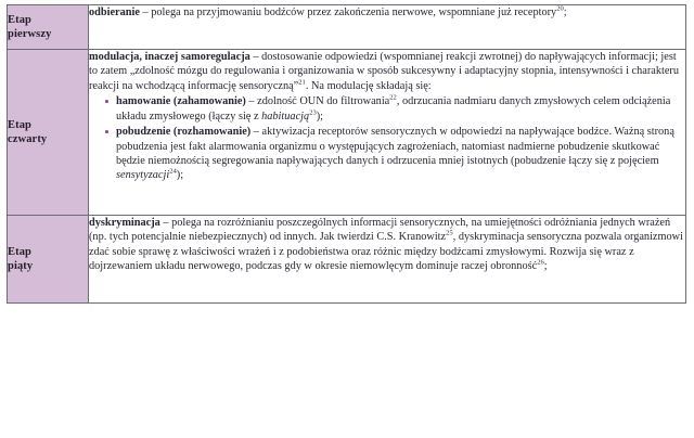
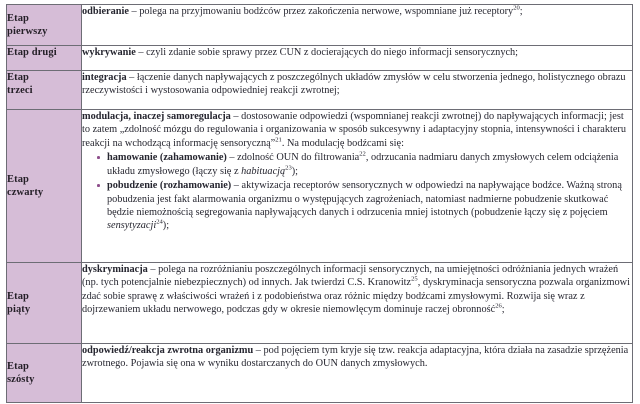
  Etap pierwszy	odbieranie – polega na przyjmowaniu bodźców przez zakończenia nerwowe, wspomniane już receptory ;
+ Etap drugi	wykrywanie – czyli zdanie sobie sprawy przez CUN z docierających do niego informacji sensorycznych;
+ Etap trzeci	integracja – łączenie danych napływających z poszczególnych układów zmysłów w celu stworzenia jednego, holistycznego obrazu rzeczywistości i wystosowania odpowiedniej reakcji zwrotnej;
- Etap czwarty	modulacja, inaczej samoregulacja – dostosowanie odpowiedzi (wspomnianej reakcji zwrotnej) do napływających informacji; jest to zatem „zdolność mózgu do regulowania i organizowania w sposób sukcesywny i adaptacyjny stopnia, intensywności i charakteru reakcji na wchodzącą informację sensoryczną” . Na modulację składają się: hamowanie (zahamowanie) – zdolność OUN do filtrowania , odrzucania nadmiaru danych zmysłowych celem odciążenia układu zmysłowego (łączy się z habituacją ); pobudzenie (rozhamowanie) – aktywizacja receptorów sensorycznych w odpowiedzi na napływające bodźce. Ważną stroną pobudzenia jest fakt alarmowania organizmu o występujących zagrożeniach, natomiast nadmierne pobudzenie skutkować będzie niemożnością segregowania napływających danych i odrzucenia mniej istotnych (pobudzenie łączy się z pojęciem sensytyzacji );
+ Etap czwarty	modulacja, inaczej samoregulacja – dostosowanie odpowiedzi (wspomnianej reakcji zwrotnej) do napływających informacji; jest to zatem „zdolność mózgu do regulowania i organizowania w sposób sukcesywny i adaptacyjny stopnia, intensywności i charakteru reakcji na wchodzącą informację sensoryczną” . Na modulację bodźcami się: hamowanie (zahamowanie) – zdolność OUN do filtrowania , odrzucania nadmiaru danych zmysłowych celem odciążenia układu zmysłowego (łączy się z habituacją ); pobudzenie (rozhamowanie) – aktywizacja receptorów sensorycznych w odpowiedzi na napływające bodźce. Ważną stroną pobudzenia jest fakt alarmowania organizmu o występujących zagrożeniach, natomiast nadmierne pobudzenie skutkować będzie niemożnością segregowania napływających danych i odrzucenia mniej istotnych (pobudzenie łączy się z pojęciem sensytyzacji );
  Etap piąty	dyskryminacja – polega na rozróżnianiu poszczególnych informacji sensorycznych, na umiejętności odróżniania jednych wrażeń (np. tych potencjalnie niebezpiecznych) od innych. Jak twierdzi C.S. Kranowitz , dyskryminacja sensoryczna pozwala organizmowi zdać sobie sprawę z właściwości wrażeń i z podobieństwa oraz różnic między bodźcami zmysłowymi. Rozwija się wraz z dojrzewaniem układu nerwowego, podczas gdy w okresie niemowlęcym dominuje raczej obronność ;
+ Etap szósty	odpowiedź/reakcja zwrotna organizmu – pod pojęciem tym kryje się tzw. reakcja adaptacyjna, która działa na zasadzie sprzężenia zwrotnego. Pojawia się ona w wyniku dostarczanych do OUN danych zmysłowych.
